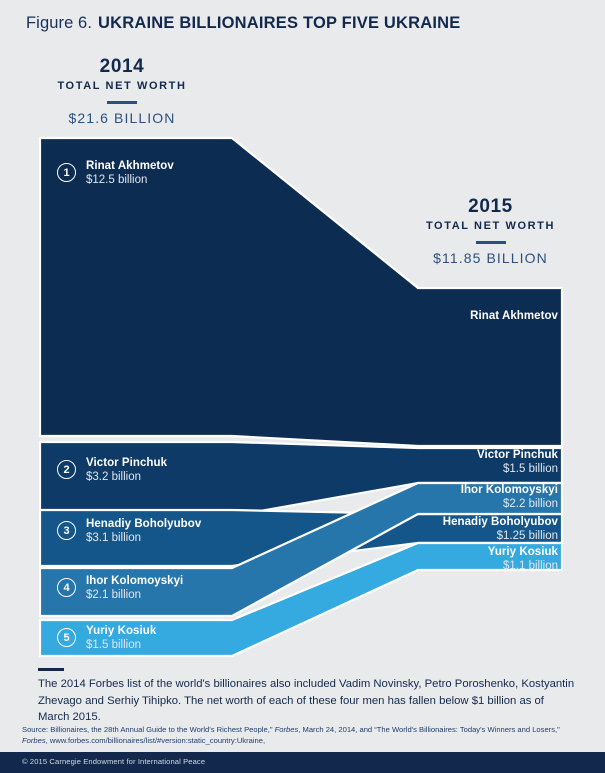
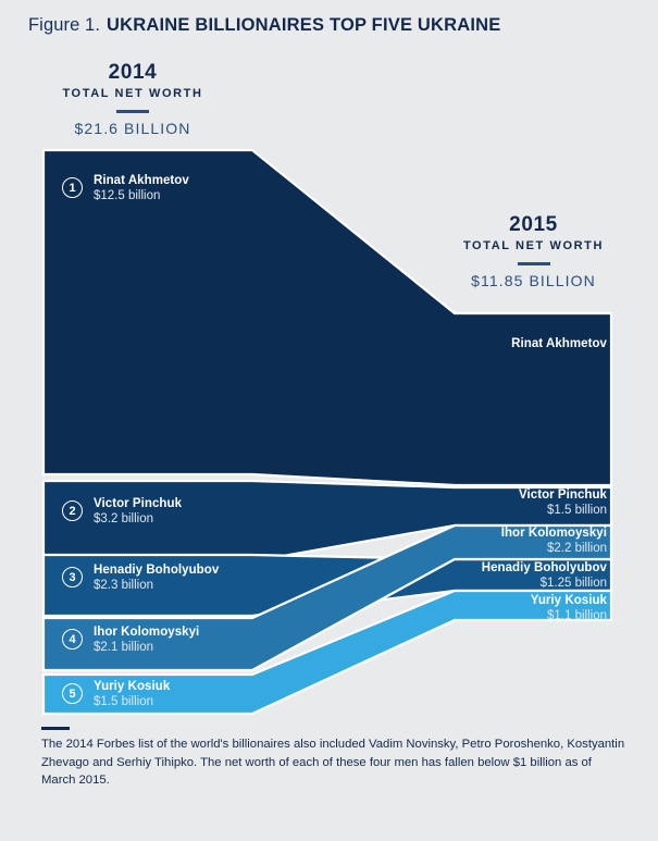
- Figure 6.
+ Figure 1.
  UKRAINE BILLIONAIRES TOP FIVE UKRAINE
  2014
  TOTAL NET WORTH
  $21.6 BILLION
  2015
  TOTAL NET WORTH
  $11.85 BILLION
  1
  Rinat Akhmetov
  $12.5 billion
  2
  Victor Pinchuk
  $3.2 billion
  3
  Henadiy Boholyubov
- $3.1 billion
+ $2.3 billion
  4
  Ihor Kolomoyskyi
  $2.1 billion
  5
  Yuriy Kosiuk
  $1.5 billion
  Rinat Akhmetov
  Victor Pinchuk
  $1.5 billion
  Ihor Kolomoyskyi
  $2.2 billion
  Henadiy Boholyubov
  $1.25 billion
  Yuriy Kosiuk
  $1.1 billion
  The 2014 Forbes list of the world's billionaires also included Vadim Novinsky, Petro Poroshenko, Kostyantin Zhevago and Serhiy Tihipko. The net worth of each of these four men has fallen below $1 billion as of March 2015.
- Source: Billionaires, the 28th Annual Guide to the World's Richest People," Forbes, March 24, 2014, and “The World's Billionaires: Today's Winners and Losers,"
- Forbes, www.forbes.com/billionaires/list/#version:static_country:Ukraine,
- © 2015 Carnegie Endowment for International Peace
